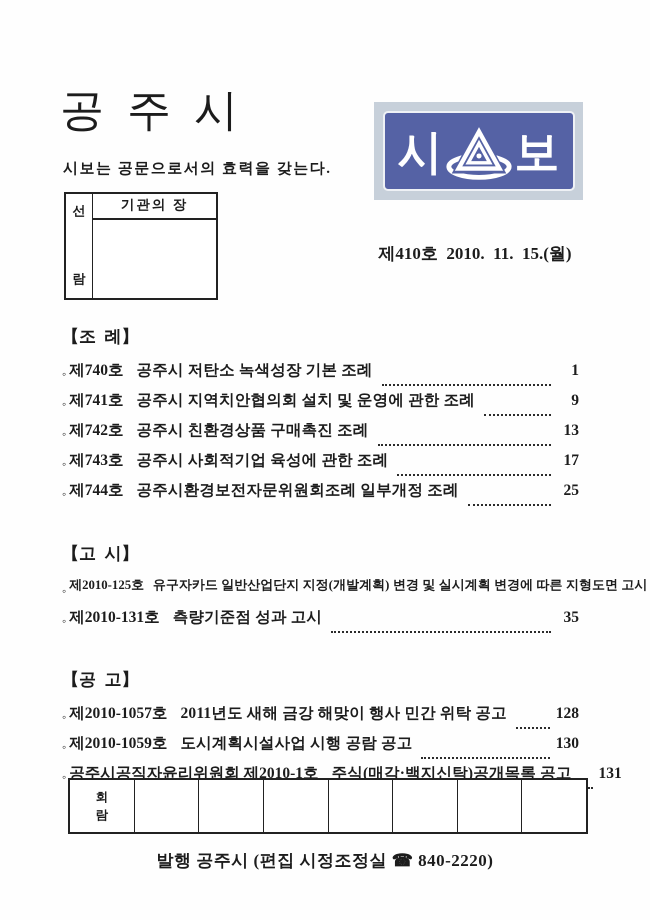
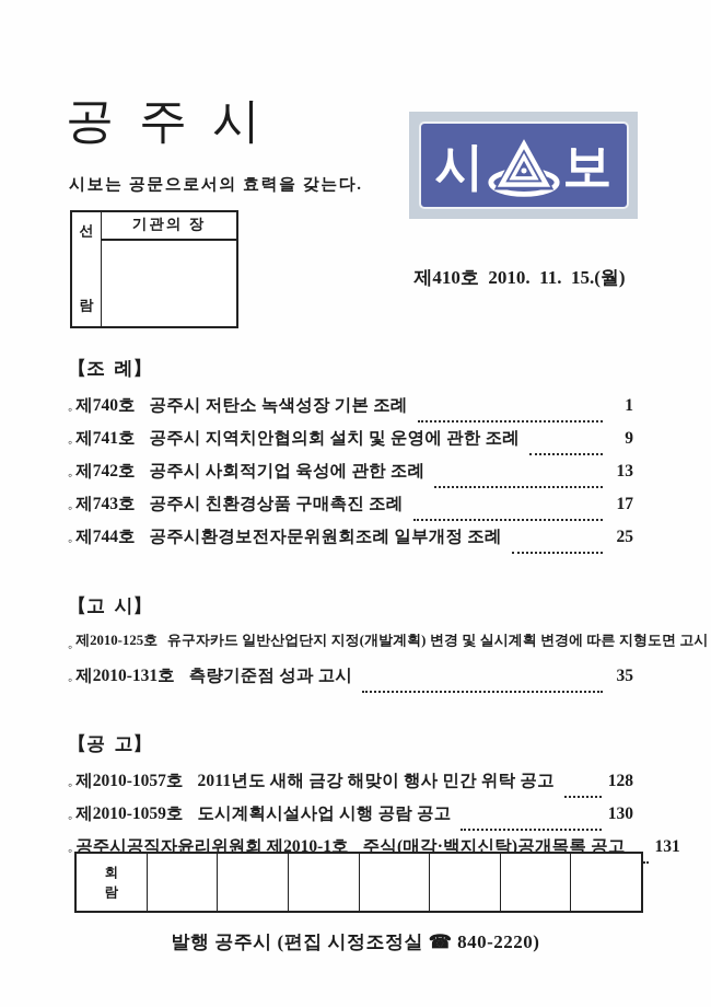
  공 주 시
  시보는 공문으로서의 효력을 갖는다.
  선
  람
  기관의 장
  시
  보
  제410호 2010. 11. 15.(월)
  【조 례】
  ◦
  제740호
  공주시 저탄소 녹색성장 기본 조례
  1
  ◦
  제741호
  공주시 지역치안협의회 설치 및 운영에 관한 조례
  9
  ◦
  제742호
- 공주시 친환경상품 구매촉진 조례
+ 공주시 사회적기업 육성에 관한 조례
  13
  ◦
  제743호
- 공주시 사회적기업 육성에 관한 조례
+ 공주시 친환경상품 구매촉진 조례
  17
  ◦
  제744호
  공주시환경보전자문위원회조례 일부개정 조례
  25
  【고 시】
  ◦
  제2010-125호
  유구자카드 일반산업단지 지정(개발계획) 변경 및 실시계획 변경에 따른 지형도면 고시
  ◦
  제2010-131호
  측량기준점 성과 고시
  35
  【공 고】
  ◦
  제2010-1057호
  2011년도 새해 금강 해맞이 행사 민간 위탁 공고
  128
  ◦
  제2010-1059호
  도시계획시설사업 시행 공람 공고
  130
  ◦
  공주시공직자윤리위원회 제2010-1호
  주식(매각·백지신탁)공개목록 공고
  131
  회
  람
  발행 공주시 (편집 시정조정실 ☎ 840-2220)
